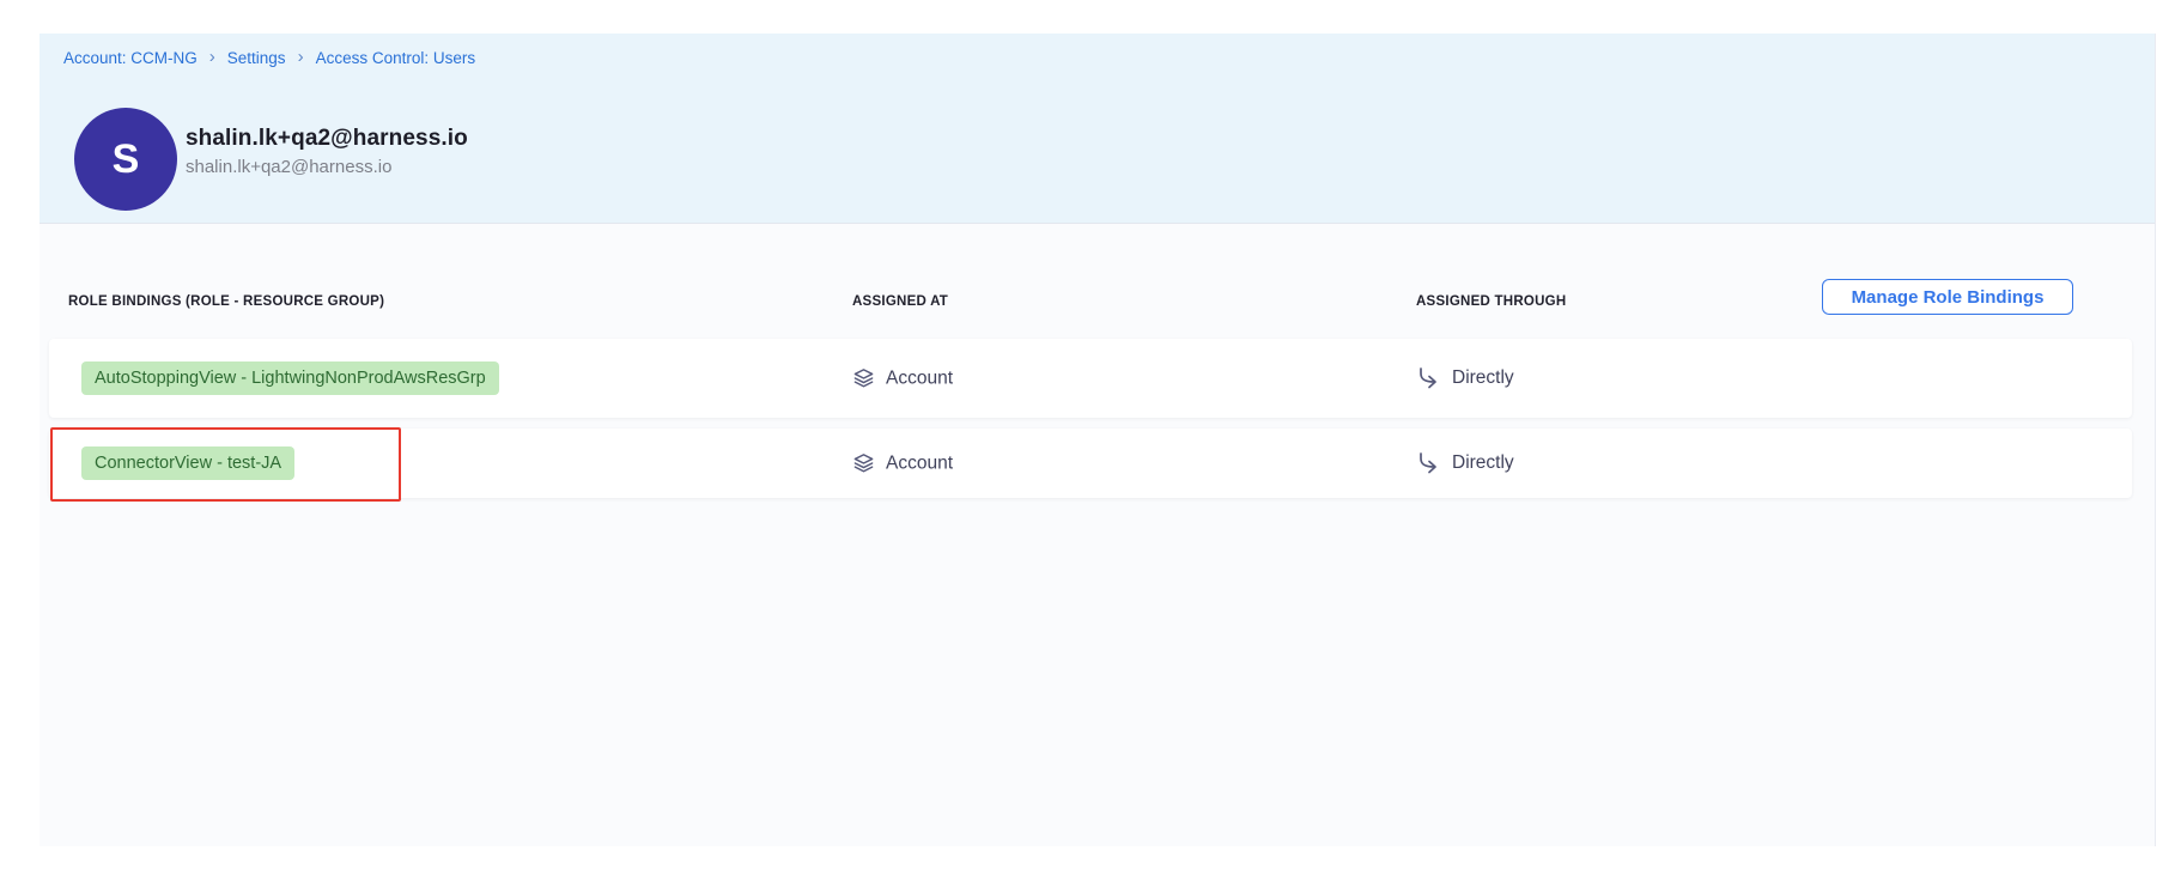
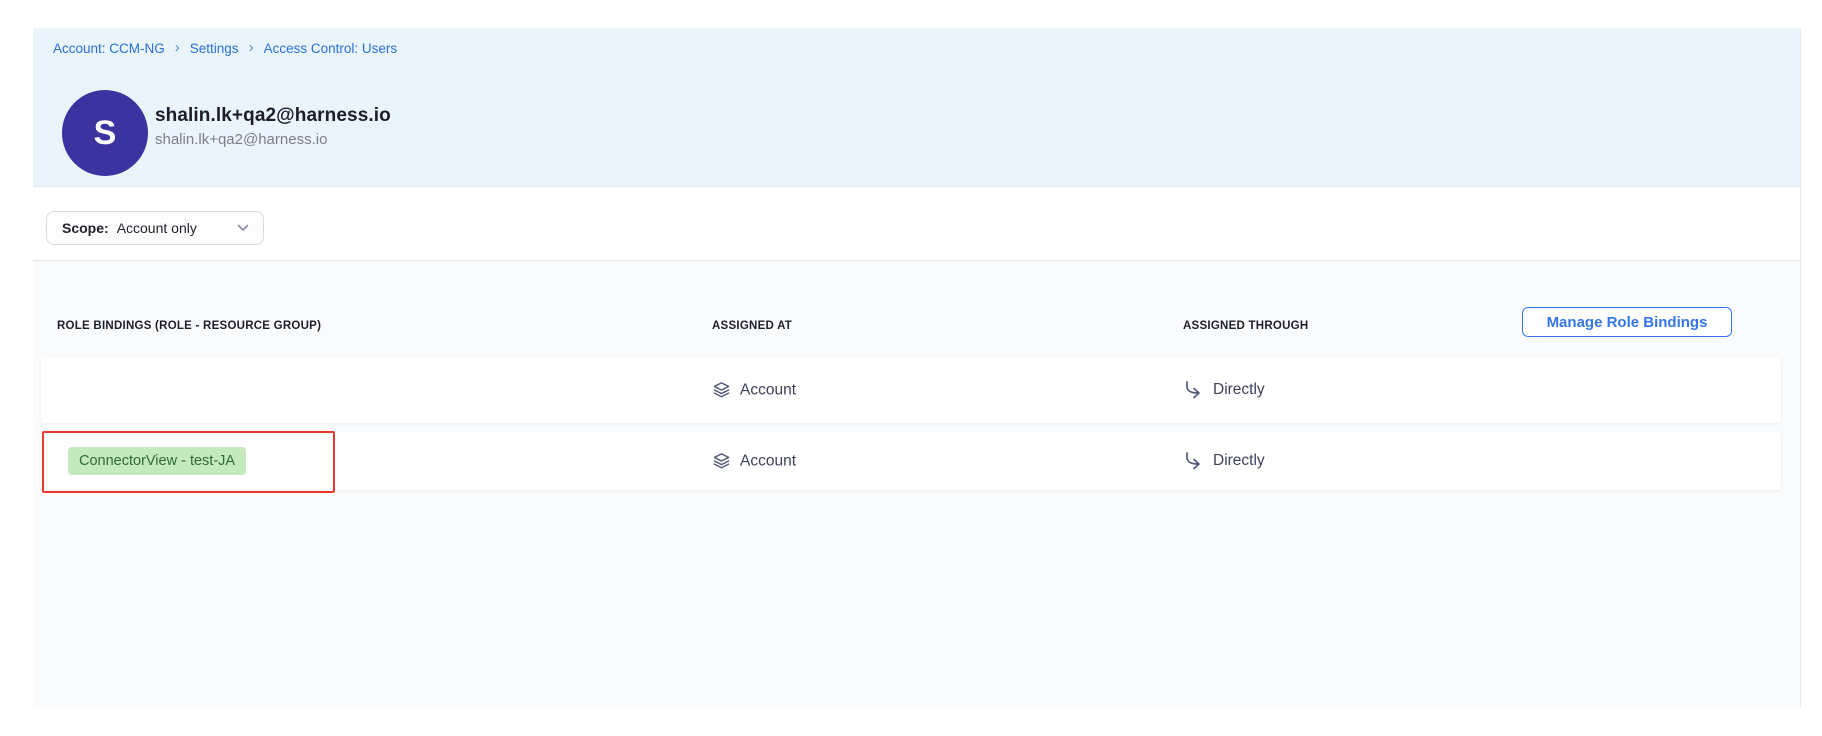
  Account: CCM-NG
  ›
  Settings
  ›
  Access Control: Users
  S
  shalin.lk+qa2@harness.io
  shalin.lk+qa2@harness.io
+ Scope:
+ Account only
  ROLE BINDINGS (ROLE - RESOURCE GROUP)
  ASSIGNED AT
  ASSIGNED THROUGH
  Manage Role Bindings
- AutoStoppingView - LightwingNonProdAwsResGrp
  Account
  Directly
  ConnectorView - test-JA
  Account
  Directly
